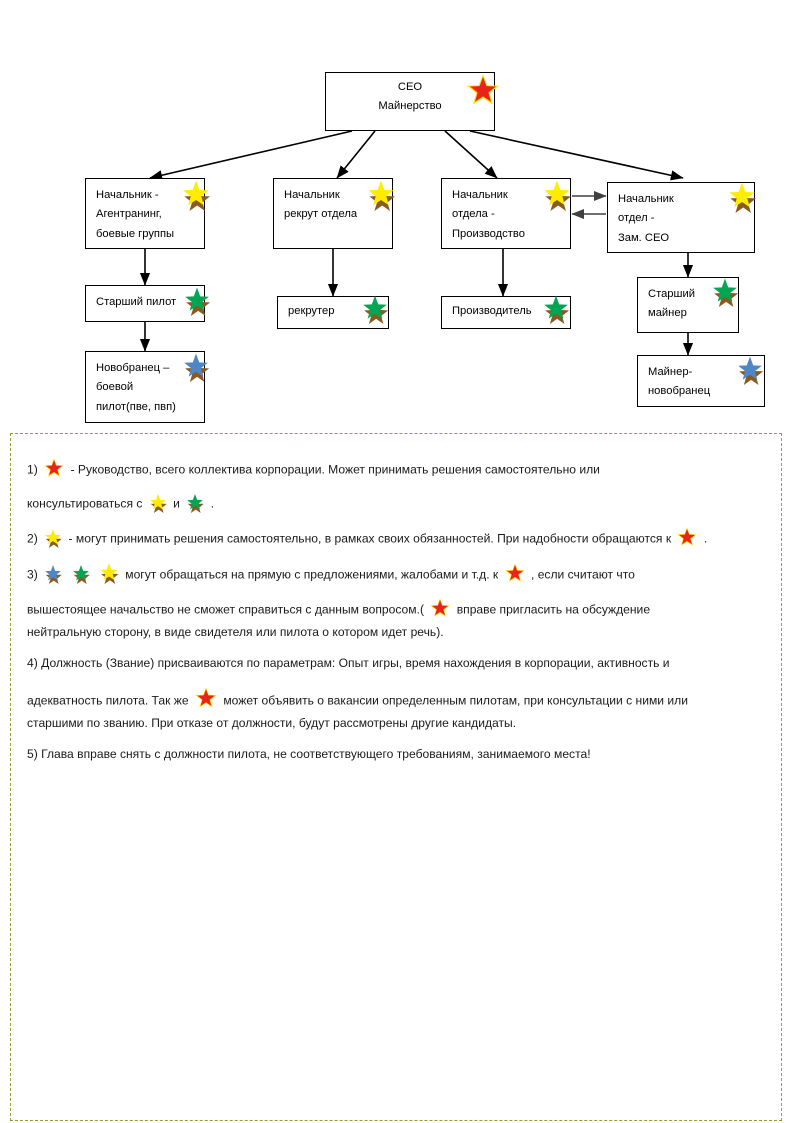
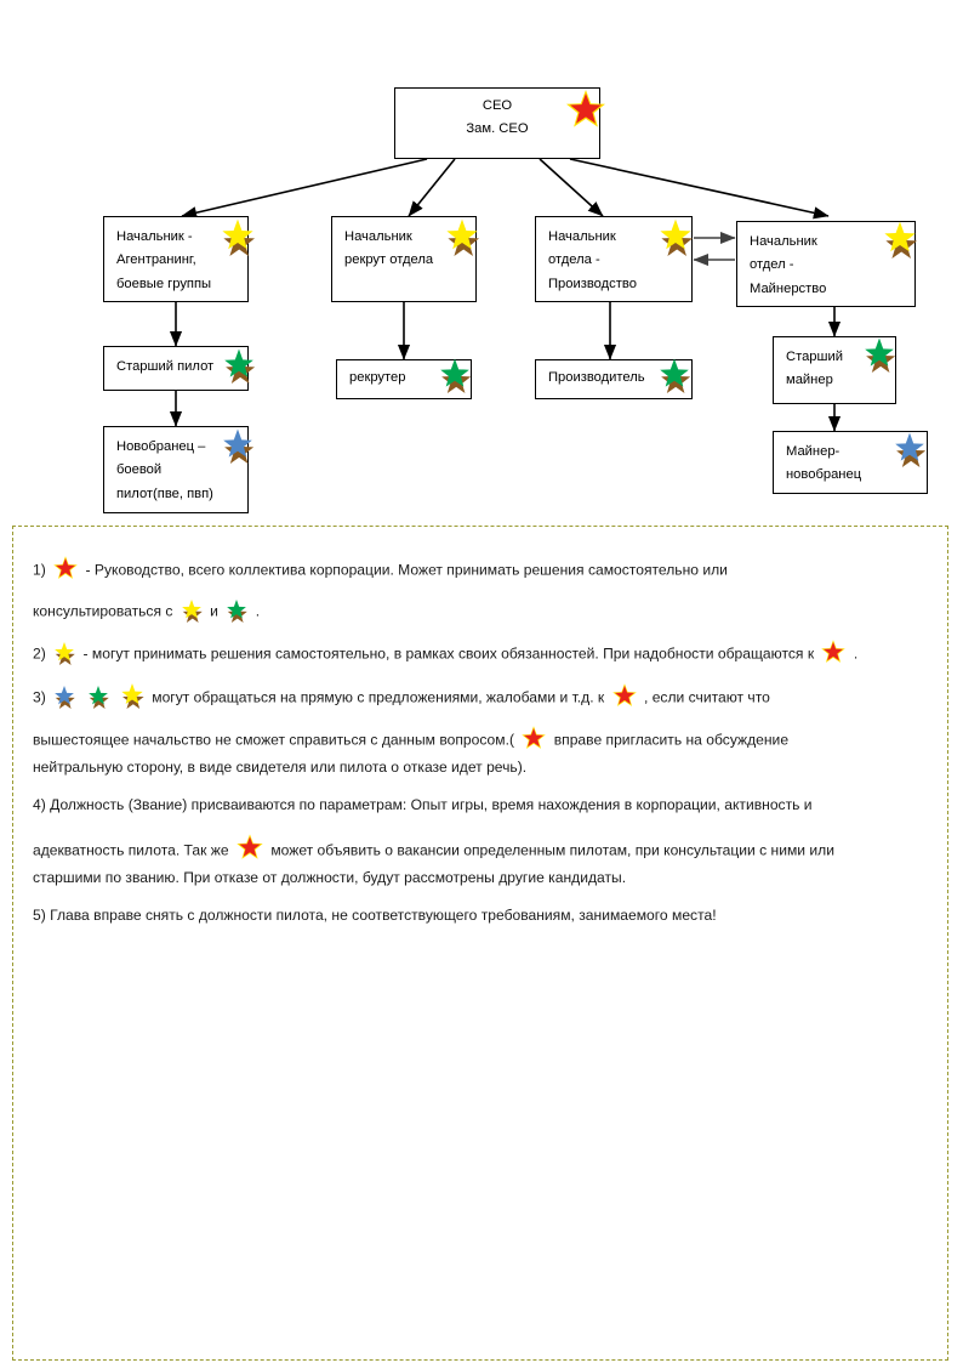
  CEO
- Майнерство
+ Зам. CEO
  Начальник -
  Агентранинг,
  боевые группы
  Начальник
  рекрут отдела
  Начальник
  отдела -
  Производство
  Начальник
  отдел -
- Зам. CEO
+ Майнерство
  Старший пилот
  рекрутер
  Производитель
  Старший
  майнер
  Новобранец –
  боевой
  пилот(пве, пвп)
  Майнер-
  новобранец
  1) - Руководство, всего коллектива корпорации. Может принимать решения самостоятельно или
  консультироваться с и .
  2) - могут принимать решения самостоятельно, в рамках своих обязанностей. При надобности обращаются к .
  3) могут обращаться на прямую с предложениями, жалобами и т.д. к , если считают что
  вышестоящее начальство не сможет справиться с данным вопросом.( вправе пригласить на обсуждение
- нейтральную сторону, в виде свидетеля или пилота о котором идет речь).
+ нейтральную сторону, в виде свидетеля или пилота о отказе идет речь).
  4) Должность (Звание) присваиваются по параметрам: Опыт игры, время нахождения в корпорации, активность и
  адекватность пилота. Так же может объявить о вакансии определенным пилотам, при консультации с ними или
  старшими по званию. При отказе от должности, будут рассмотрены другие кандидаты.
  5) Глава вправе снять с должности пилота, не соответствующего требованиям, занимаемого места!
